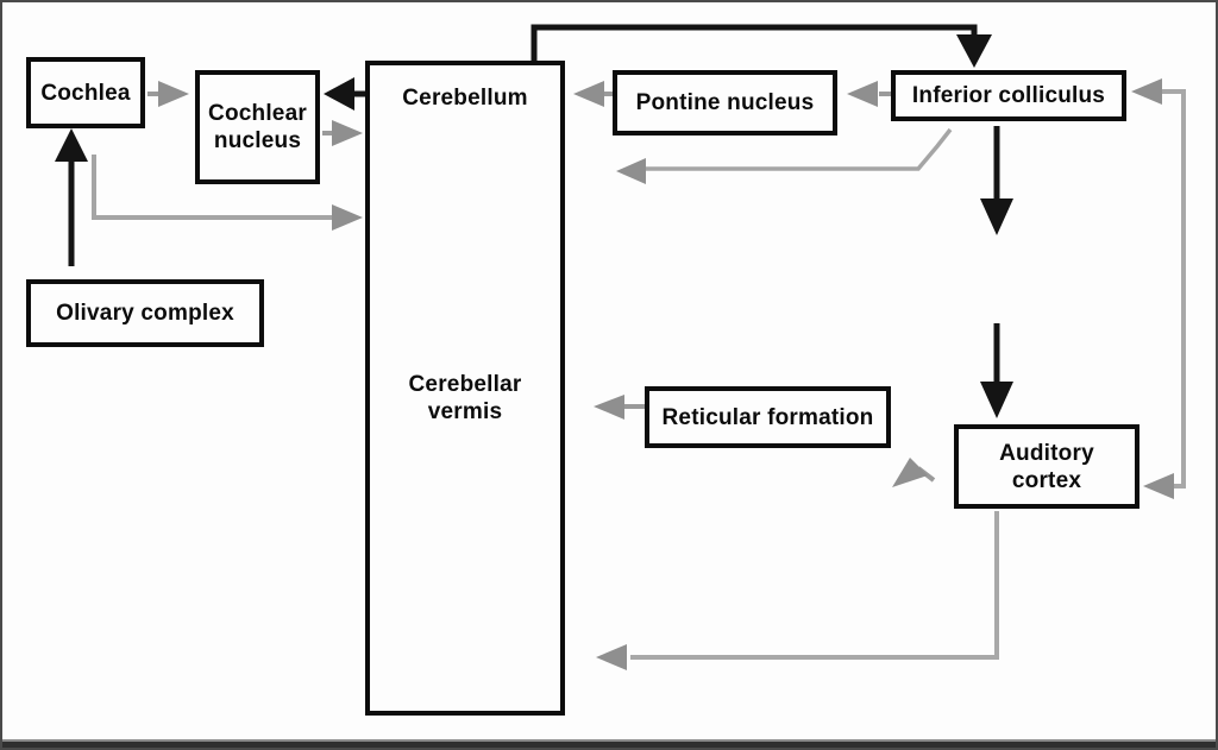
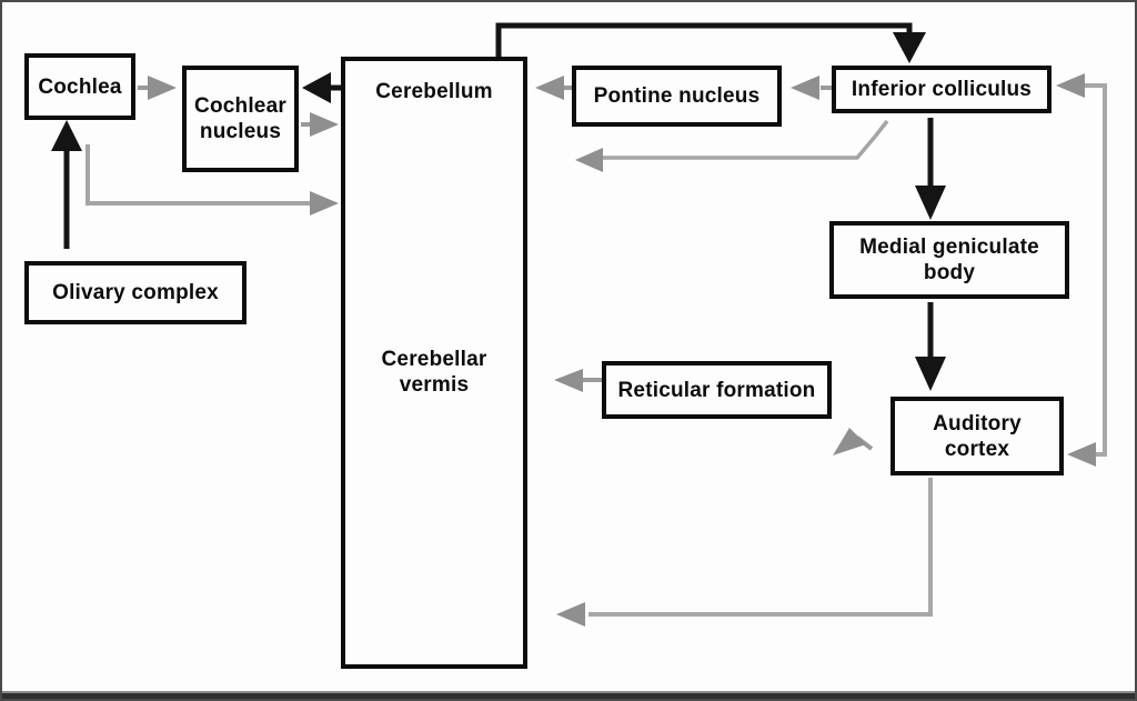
  Cochlea
  Cochlear nucleus
  Cerebellum
  Cerebellar vermis
  Olivary complex
  Pontine nucleus
  Inferior colliculus
+ Medial geniculate body
  Reticular formation
  Auditory cortex
